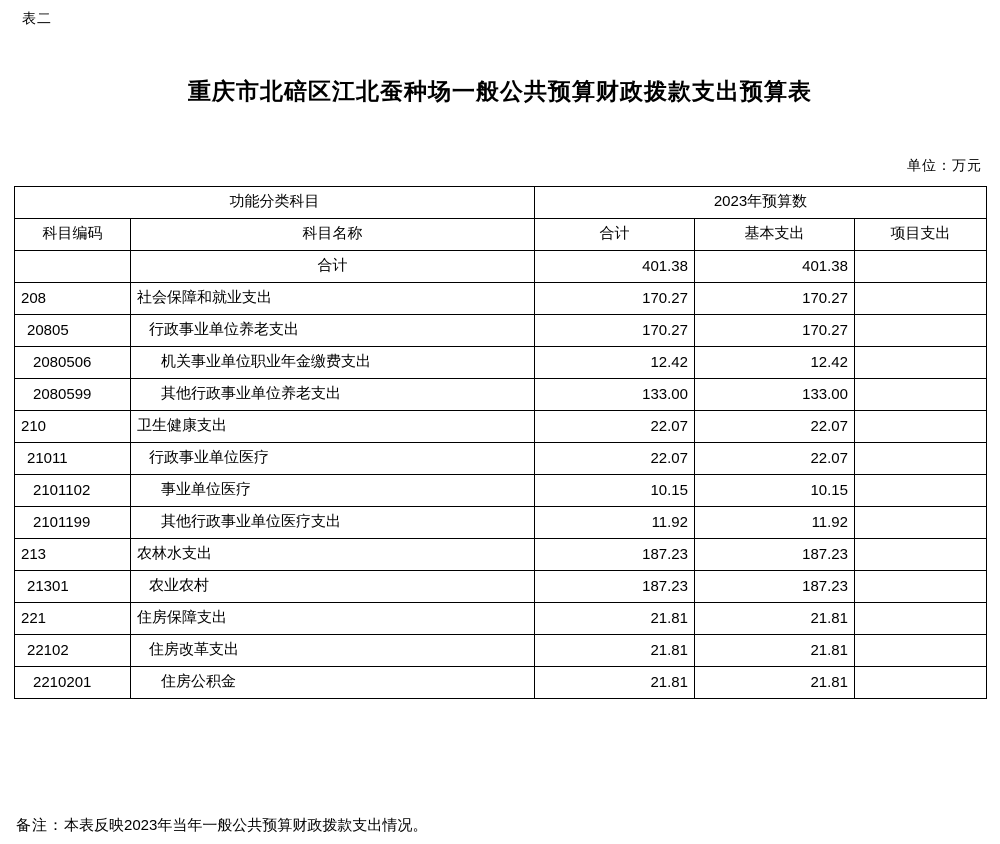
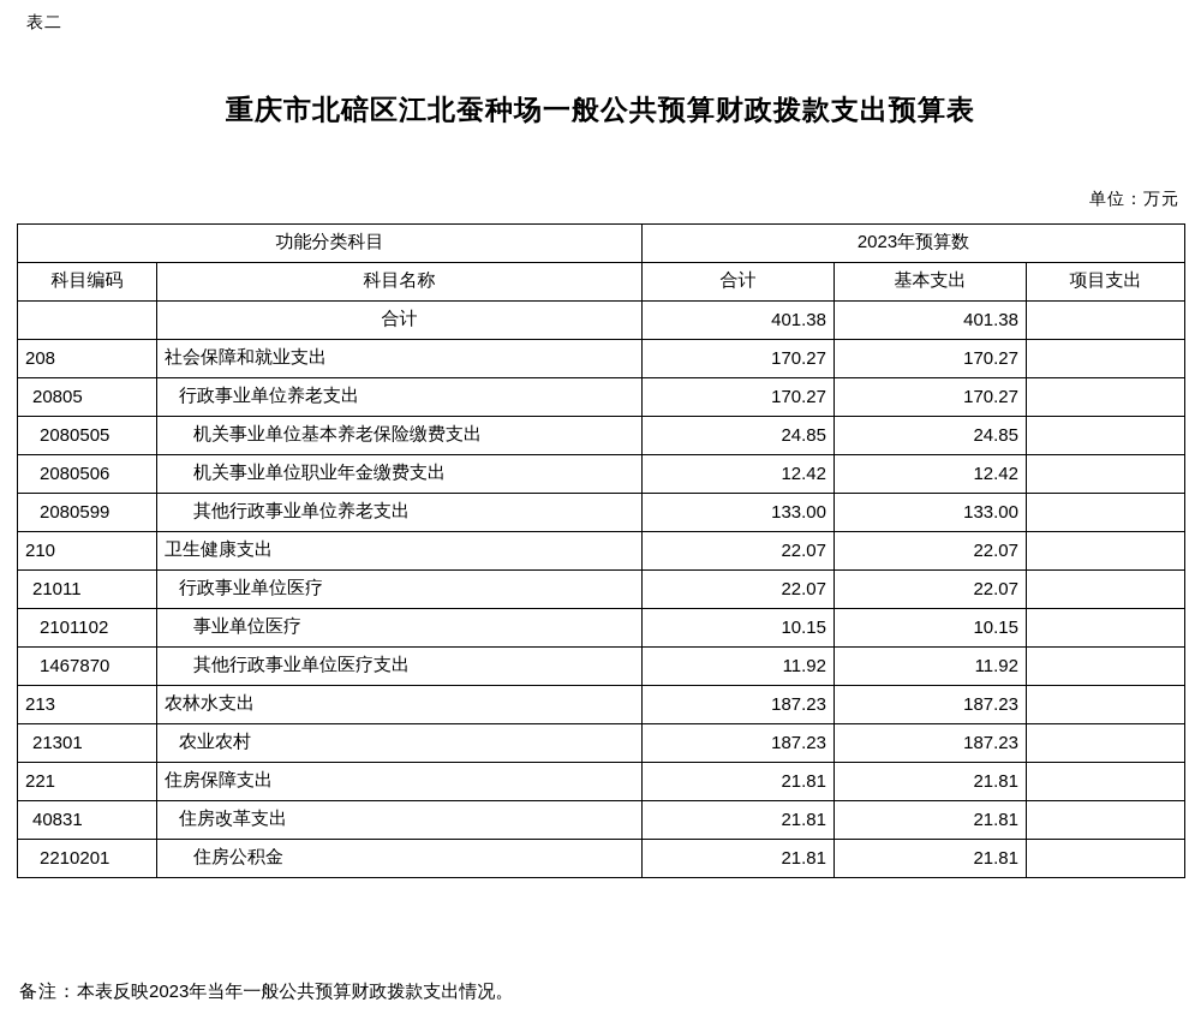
  表二
  重庆市北碚区江北蚕种场一般公共预算财政拨款支出预算表
  单位：万元
  功能分类科目	2023年预算数
  科目编码	科目名称	合计	基本支出	项目支出
  	合计	401.38	401.38
  208	社会保障和就业支出	170.27	170.27
  20805	行政事业单位养老支出	170.27	170.27
+ 2080505	机关事业单位基本养老保险缴费支出	24.85	24.85
  2080506	机关事业单位职业年金缴费支出	12.42	12.42
  2080599	其他行政事业单位养老支出	133.00	133.00
  210	卫生健康支出	22.07	22.07
  21011	行政事业单位医疗	22.07	22.07
  2101102	事业单位医疗	10.15	10.15
- 2101199	其他行政事业单位医疗支出	11.92	11.92
+ 1467870	其他行政事业单位医疗支出	11.92	11.92
  213	农林水支出	187.23	187.23
  21301	农业农村	187.23	187.23
  221	住房保障支出	21.81	21.81
- 22102	住房改革支出	21.81	21.81
+ 40831	住房改革支出	21.81	21.81
  2210201	住房公积金	21.81	21.81
  备注：本表反映2023年当年一般公共预算财政拨款支出情况。
